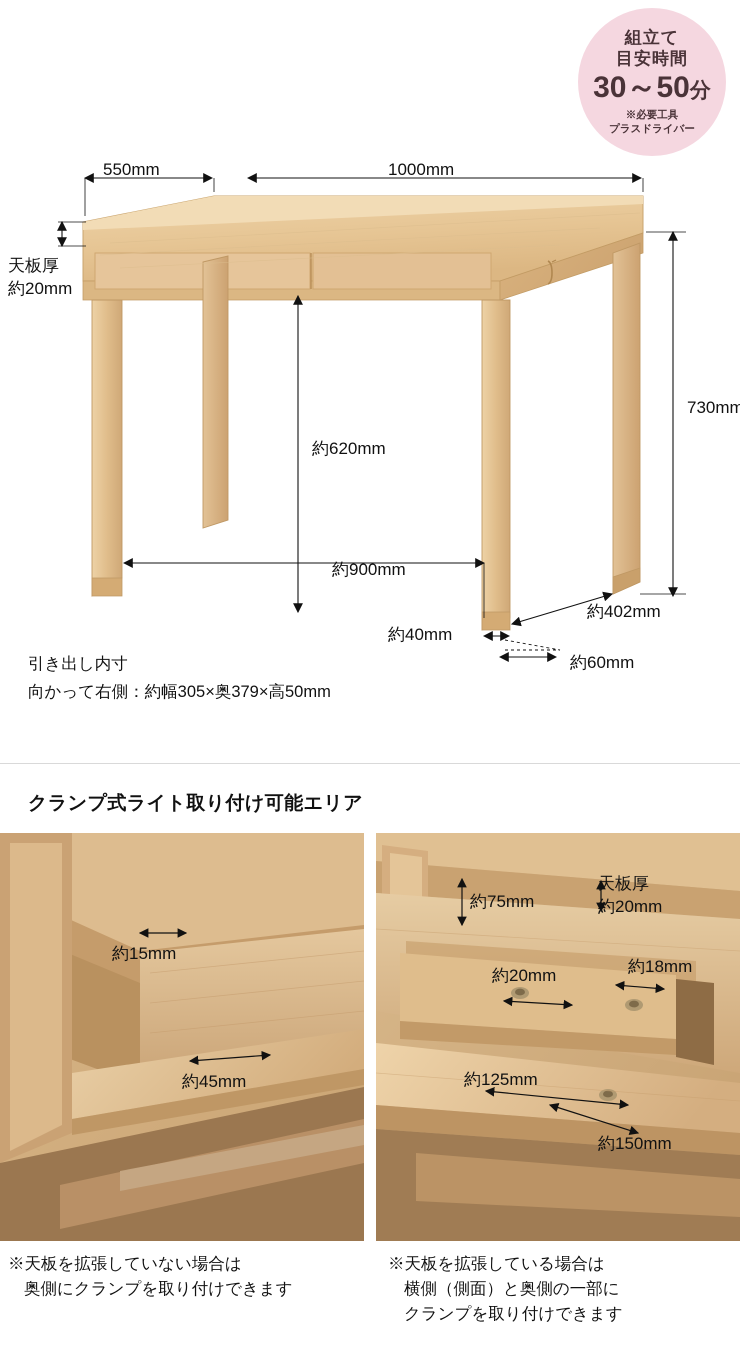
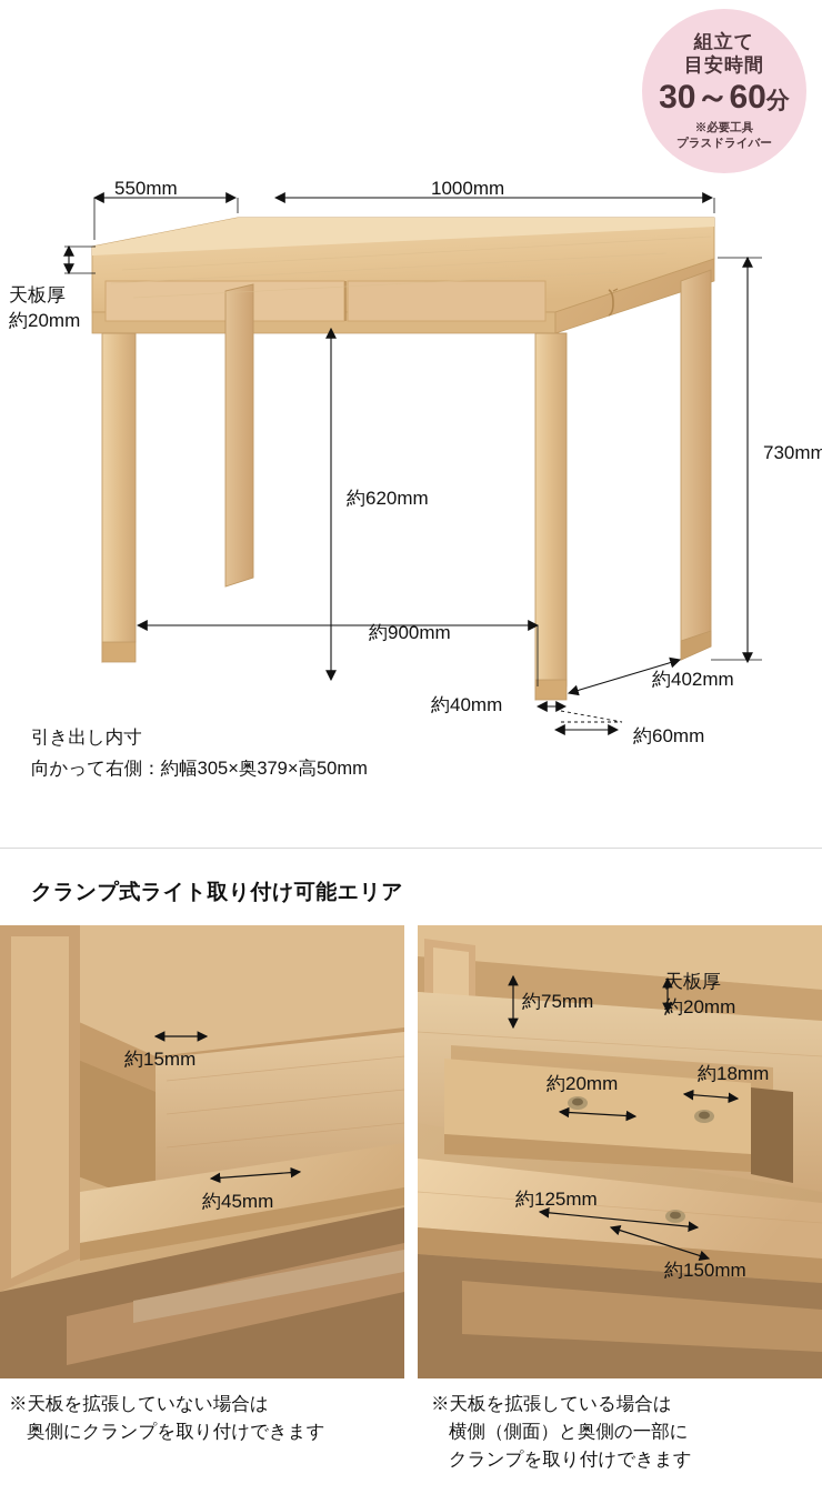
  組立て
  目安時間
- 30～50分
+ 30～60分
  ※必要工具
  プラスドライバー
  550mm
  1000mm
  天板厚
  約20mm
  730mm
  約620mm
  約900mm
  約40mm
  約402mm
  約60mm
  引き出し内寸
  向かって右側：約幅305×奥379×高50mm
  クランプ式ライト取り付け可能エリア
  約15mm
  約45mm
  約75mm
  天板厚
  約20mm
  約18mm
  約20mm
  約125mm
  約150mm
  ※天板を拡張していない場合は
  奥側にクランプを取り付けできます
  ※天板を拡張している場合は
  横側（側面）と奥側の一部に
  クランプを取り付けできます
